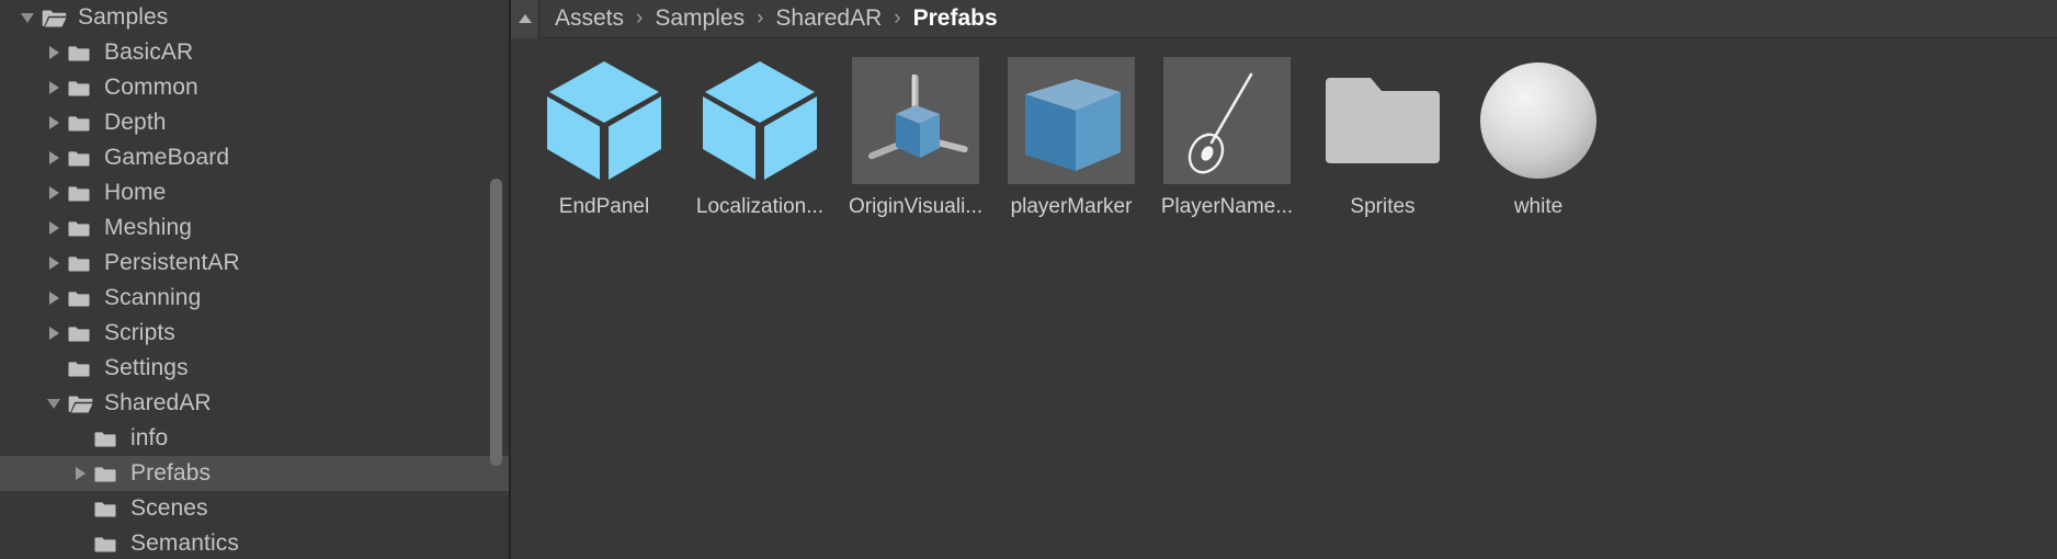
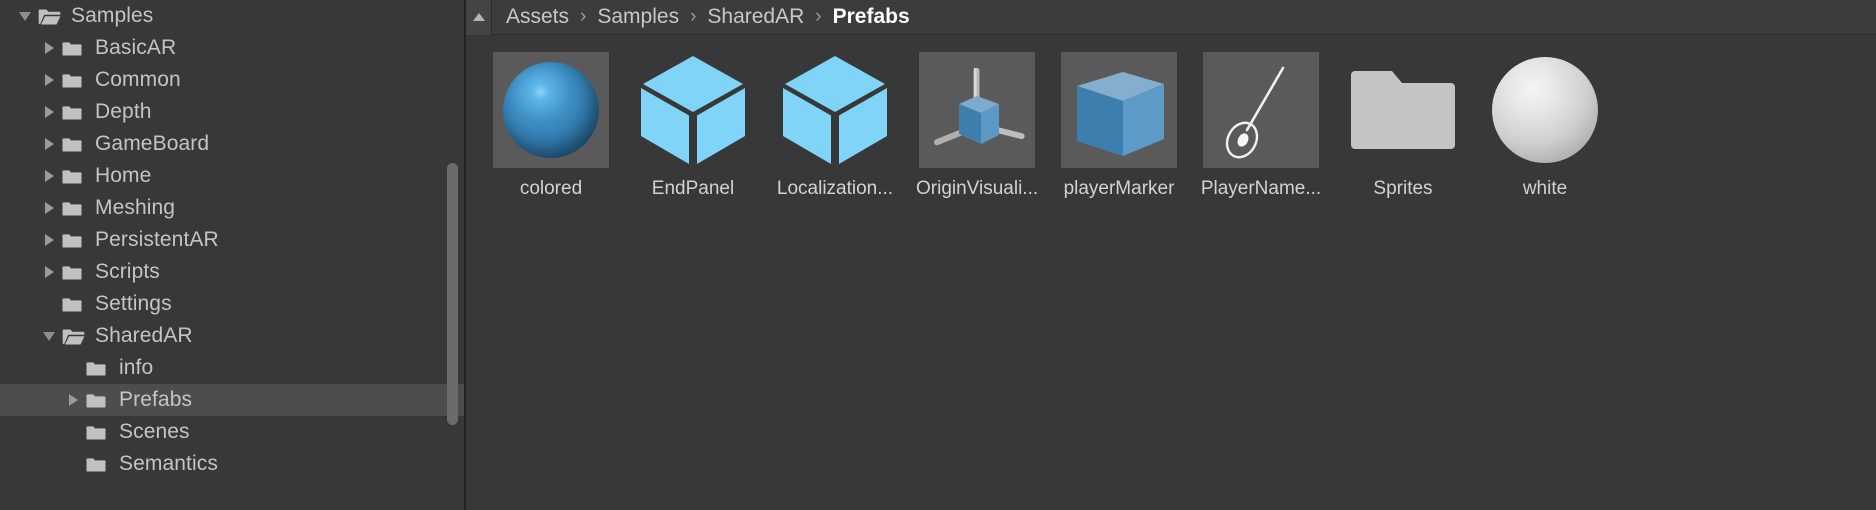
  Samples
  BasicAR
  Common
  Depth
  GameBoard
  Home
  Meshing
  PersistentAR
- Scanning
  Scripts
  Settings
  SharedAR
  info
  Prefabs
  Scenes
  Semantics
  Assets
  ›
  Samples
  ›
  SharedAR
  ›
  Prefabs
+ colored
  EndPanel
  Localization...
  OriginVisuali...
  playerMarker
  PlayerName...
  Sprites
  white
